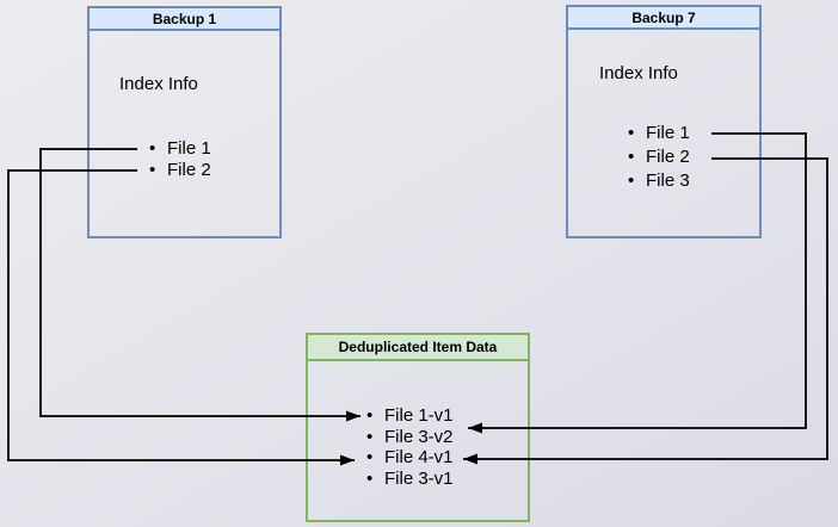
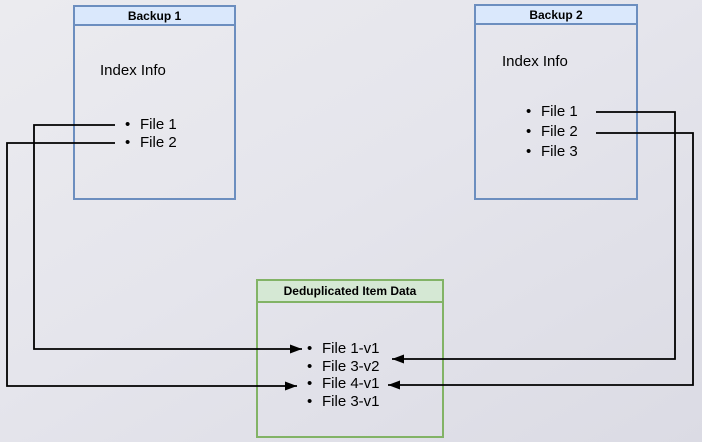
  Backup 1
  Index Info
  File 1
  File 2
- Backup 7
+ Backup 2
  Index Info
  File 1
  File 2
  File 3
  Deduplicated Item Data
  File 1-v1
  File 3-v2
  File 4-v1
  File 3-v1
